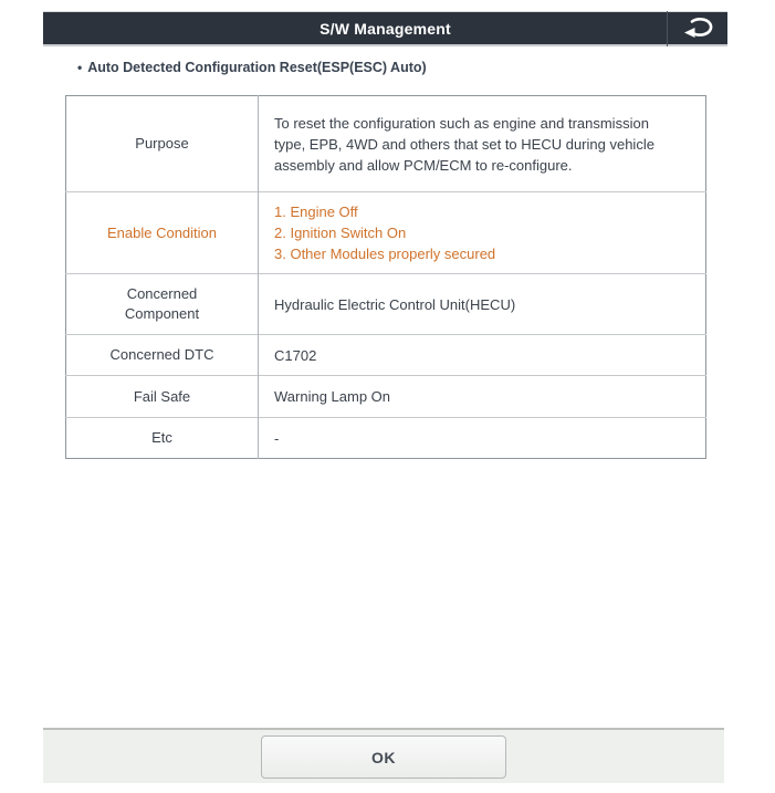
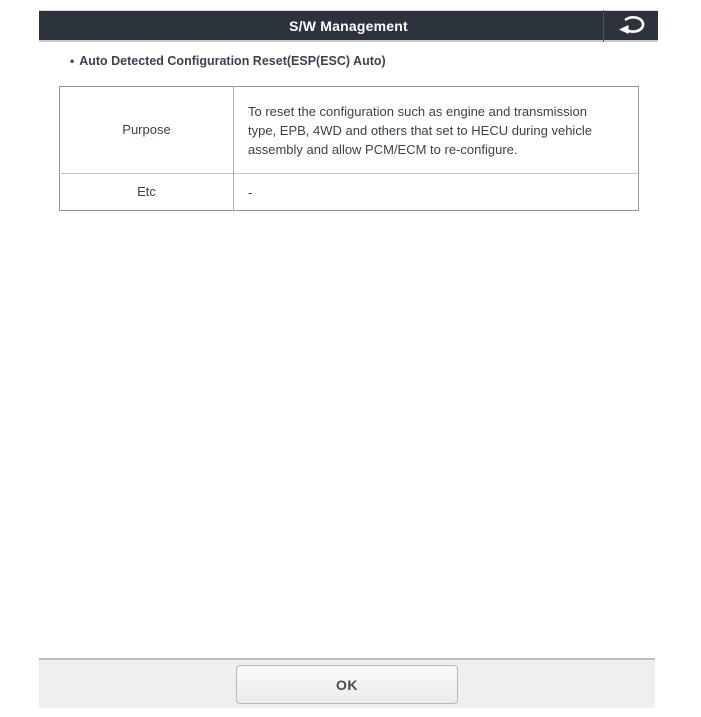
  S/W Management
  • Auto Detected Configuration Reset(ESP(ESC) Auto)
  Purpose	To reset the configuration such as engine and transmission type, EPB, 4WD and others that set to HECU during vehicle assembly and allow PCM/ECM to re-configure.
- Enable Condition	1. Engine Off 2. Ignition Switch On 3. Other Modules properly secured
- Concerned Component	Hydraulic Electric Control Unit(HECU)
- Concerned DTC	C1702
- Fail Safe	Warning Lamp On
  Etc	-
  OK
